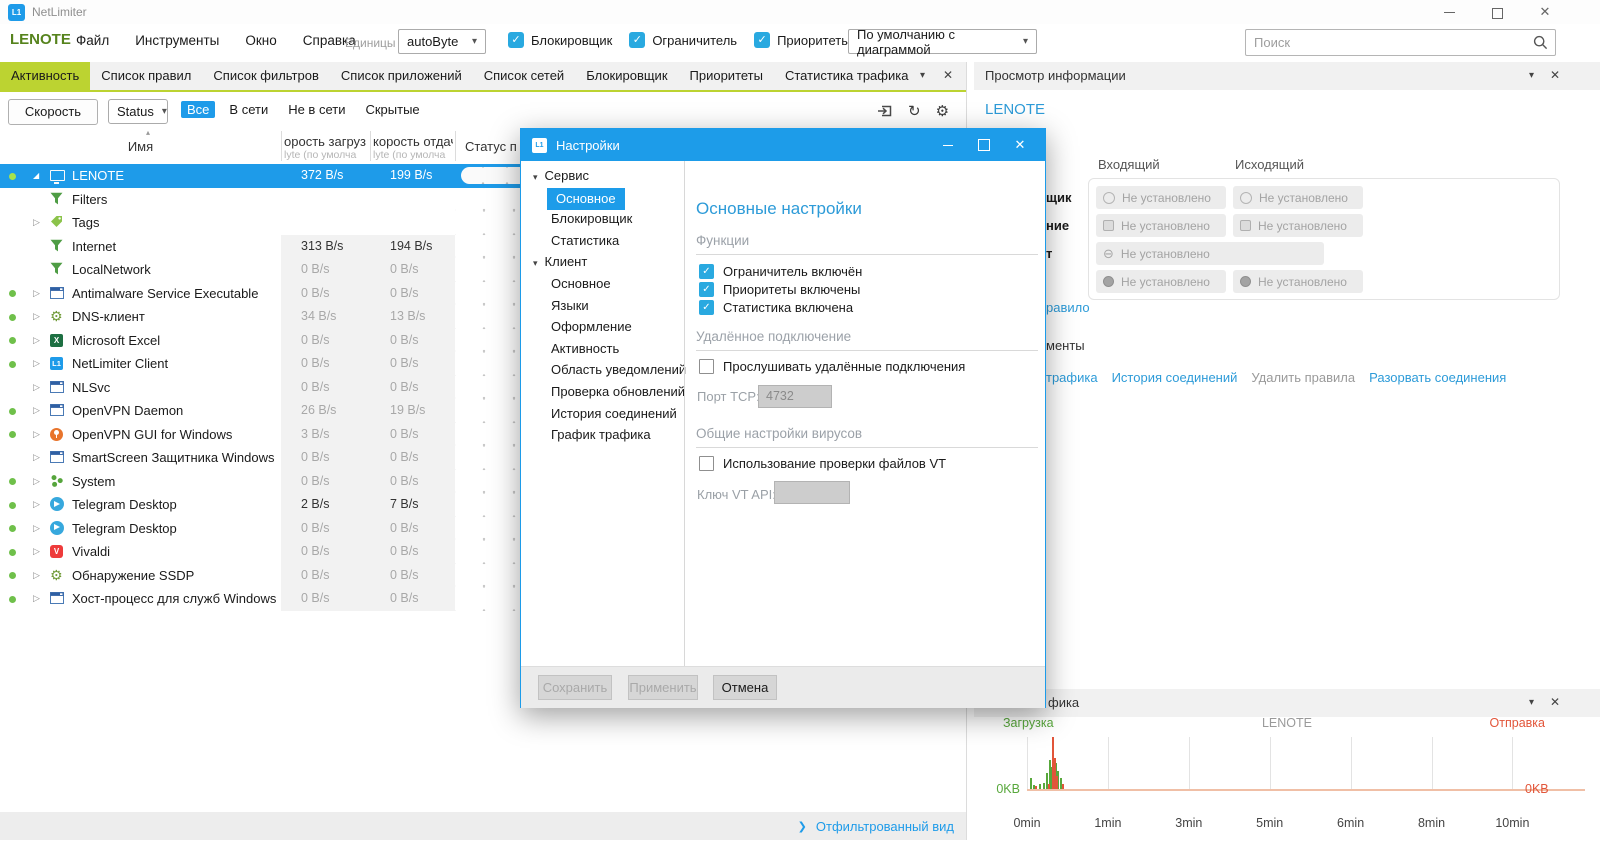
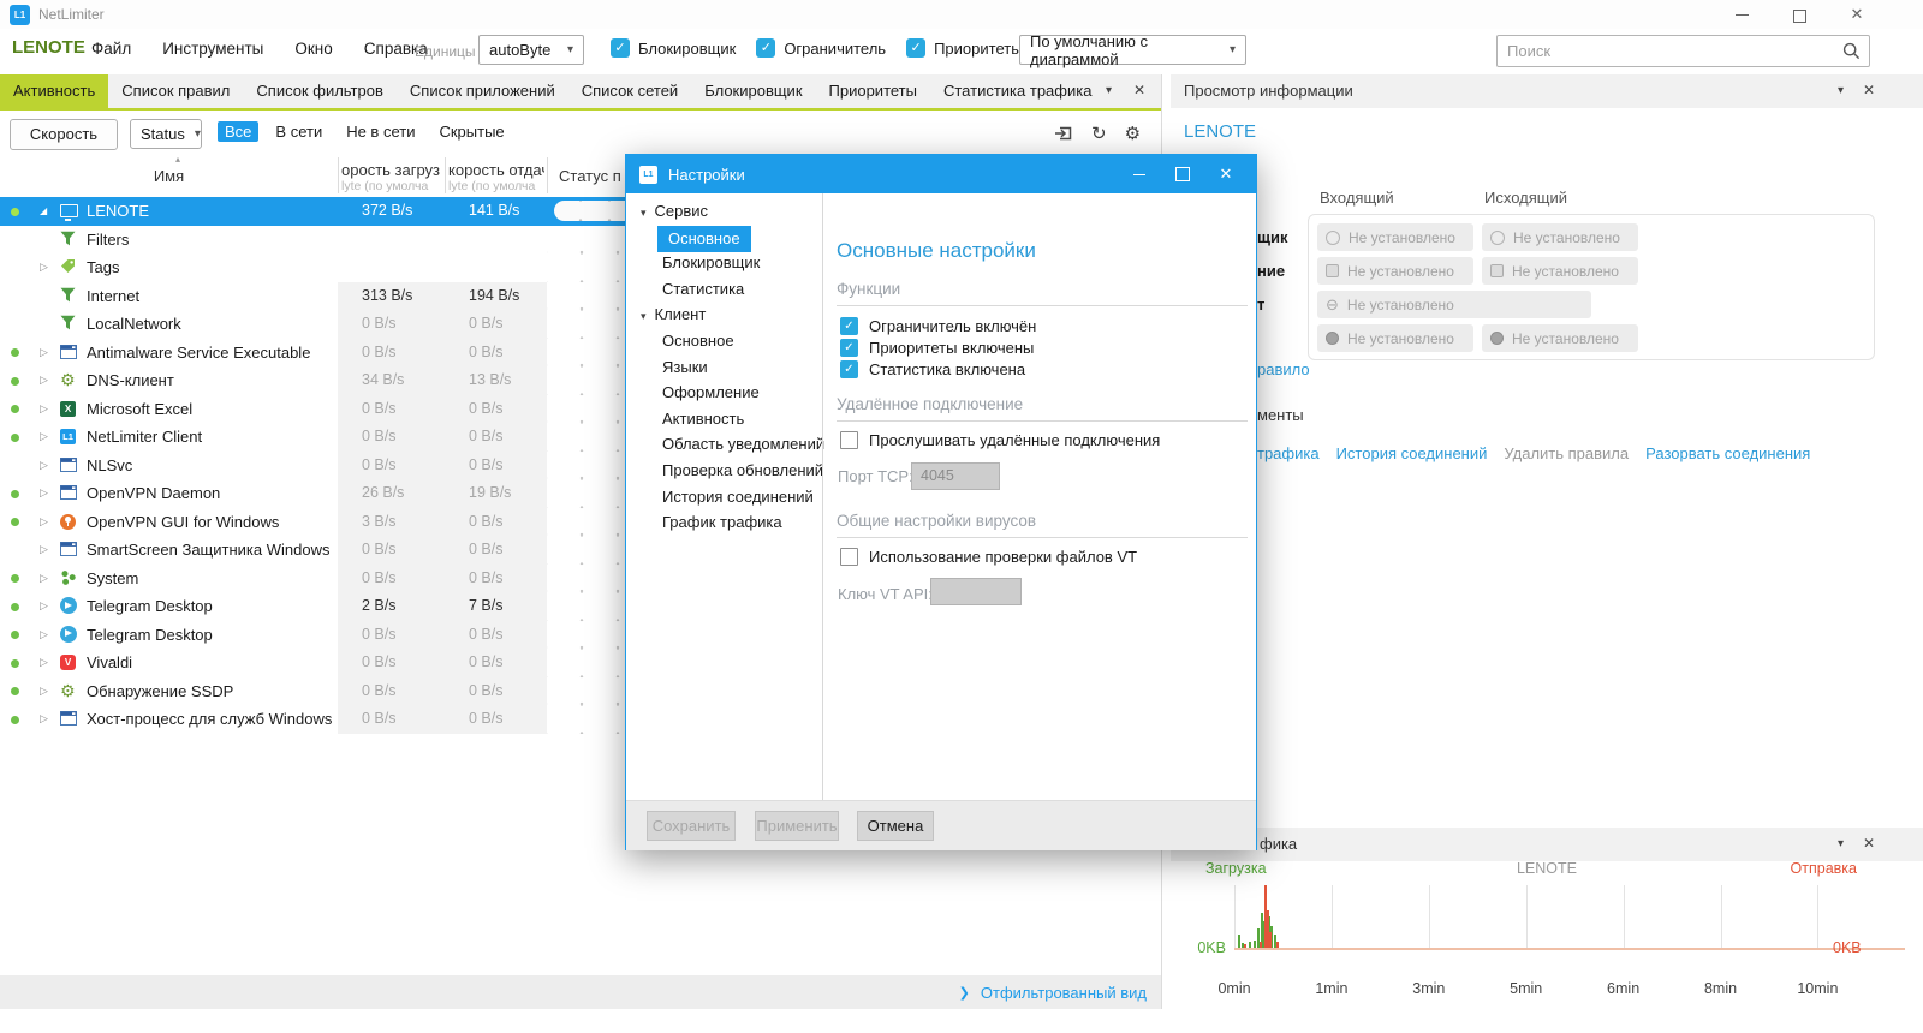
  L1
  NetLimiter
  ✕
  LENOTE
  Файл
  Инструменты
  Окно
  Справка
  Единицы
  autoByte
  ▾
  ✓
  Блокировщик
  ✓
  Ограничитель
  ✓
  Приоритеты
  По умолчанию с диаграммой
  ▾
  Поиск
  Активность
  Список правил
  Список фильтров
  Список приложений
  Список сетей
  Блокировщик
  Приоритеты
  Статистика трафика
  ▾
  ✕
  Просмотр информации
  ▾
  ✕
  Скорость
  Status
  ▾
  Все
  В сети
  Не в сети
  Скрытые
  ↻
  ⚙
  ▴
  Имя
  орость загруз
  lyte (по умолча
  корость отда
  lyte (по умолча
  Статус п
  ◢
  LENOTE
  372 B/s
- 199 B/s
+ 141 B/s
  Filters
  ▷
  Tags
  Internet
  313 B/s
  194 B/s
  LocalNetwork
  0 B/s
  0 B/s
  ▷
  Antimalware Service Executable
  0 B/s
  0 B/s
  ▷
  ⚙
  DNS-клиент
  34 B/s
  13 B/s
  ▷
  X
  Microsoft Excel
  0 B/s
  0 B/s
  ▷
  L1
  NetLimiter Client
  0 B/s
  0 B/s
  ▷
  NLSvc
  0 B/s
  0 B/s
  ▷
  OpenVPN Daemon
  26 B/s
  19 B/s
  ▷
  OpenVPN GUI for Windows
  3 B/s
  0 B/s
  ▷
  SmartScreen Защитника Windows
  0 B/s
  0 B/s
  ▷
  System
  0 B/s
  0 B/s
  ▷
  Telegram Desktop
  2 B/s
  7 B/s
  ▷
  Telegram Desktop
  0 B/s
  0 B/s
  ▷
  V
  Vivaldi
  0 B/s
  0 B/s
  ▷
  ⚙
  Обнаружение SSDP
  0 B/s
  0 B/s
  ▷
  Хост-процесс для служб Windows
  0 B/s
  0 B/s
  ❯
  Отфильтрованный вид
  LENOTE
  Входящий
  Исходящий
  щик
  Не установлено
  Не установлено
  ние
  Не установлено
  Не установлено
  т
  ⊖
  Не установлено
  Не установлено
  Не установлено
  равило
  менты
  трафика
  История соединений
  Удалить правила
  Разорвать соединения
  фика
  ▾
  ✕
  Загрузка
  LENOTE
  Отправка
  0KB
  0KB
  0min
  1min
  3min
  5min
  6min
  8min
  10min
  Настройки
  ✕
  ▾ Сервис
  Основное
  Блокировщик
  Статистика
  ▾ Клиент
  Основное
  Языки
  Оформление
  Активность
  Область уведомлений
  Проверка обновлений
  История соединений
  График трафика
  Основные настройки
  Функции
  ✓
  Ограничитель включён
  ✓
  Приоритеты включены
  ✓
  Статистика включена
  Удалённое подключение
  Прослушивать удалённые подключения
  Порт TCP
- 4732
+ 4045
  Общие настройки вирусов
  Использование проверки файлов VT
  Ключ VT API
  Сохранить
  Применить
  Отмена
